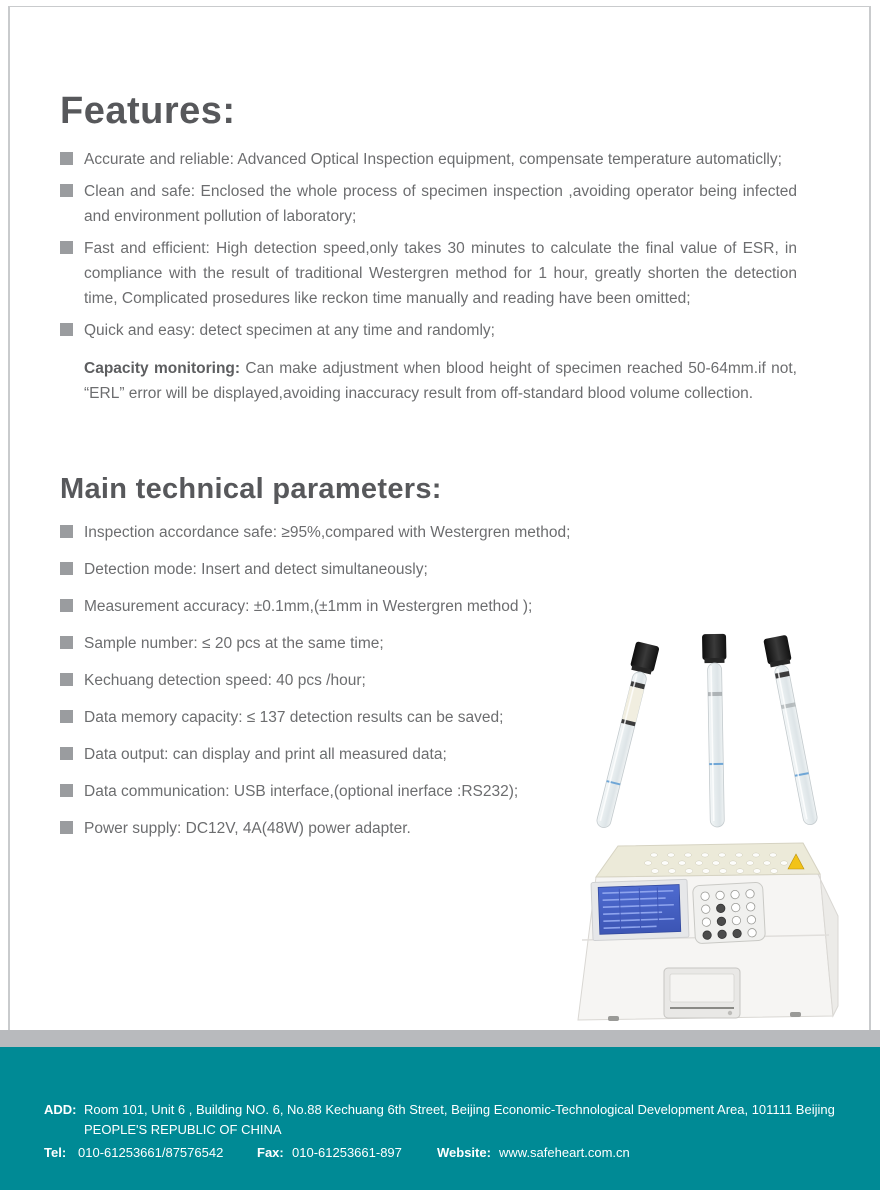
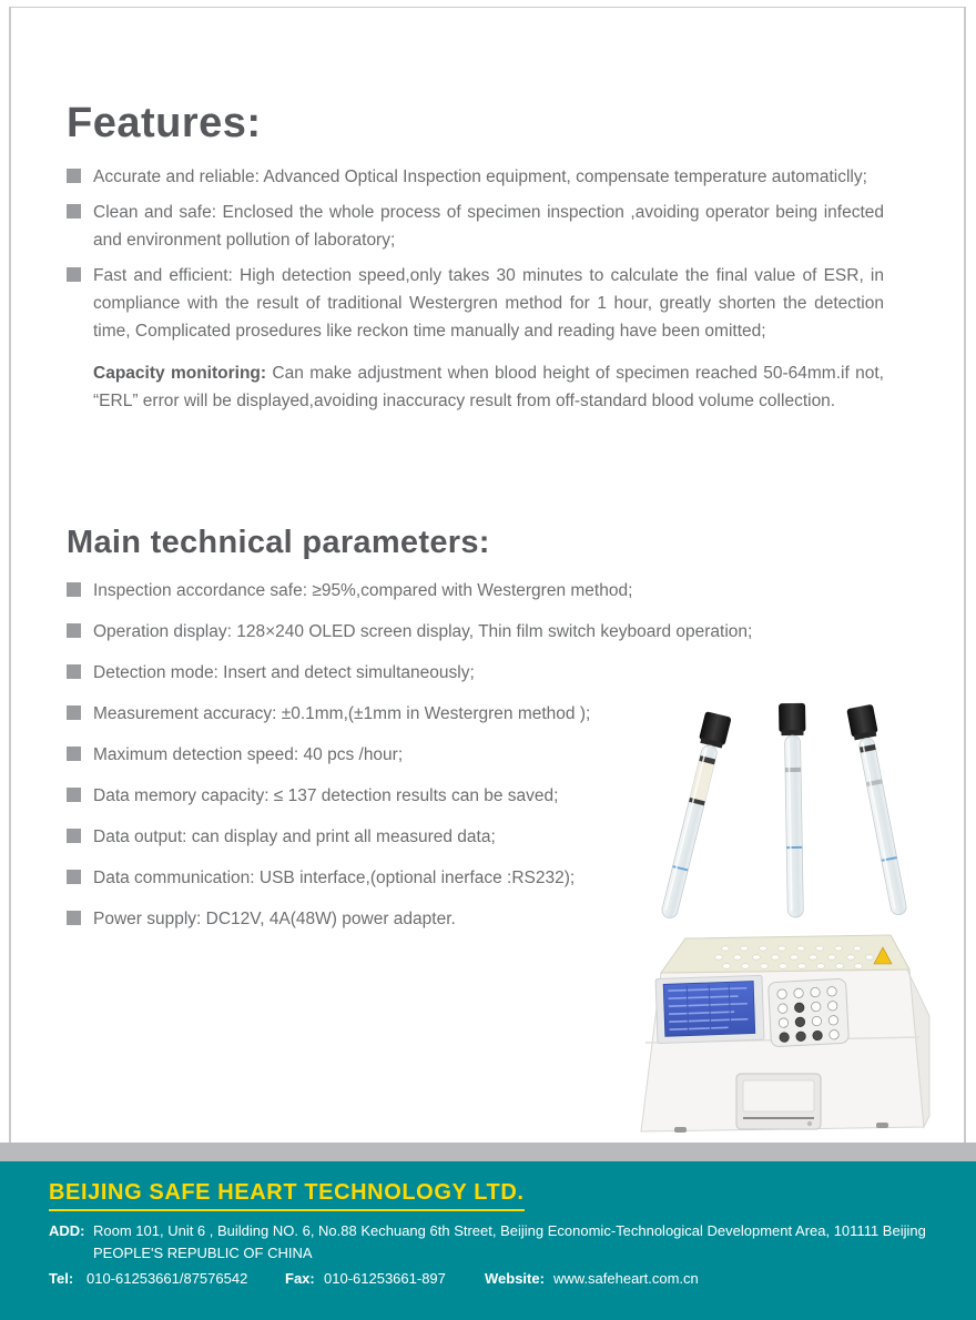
  Features:
  Accurate and reliable: Advanced Optical Inspection equipment, compensate temperature automaticlly;
  Clean and safe: Enclosed the whole process of specimen inspection ,avoiding operator being infected and environment pollution of laboratory;
  Fast and efficient: High detection speed,only takes 30 minutes to calculate the final value of ESR, in compliance with the result of traditional Westergren method for 1 hour, greatly shorten the detection time, Complicated prosedures like reckon time manually and reading have been omitted;
- Quick and easy: detect specimen at any time and randomly;
  Capacity monitoring: Can make adjustment when blood height of specimen reached 50-64mm.if not, “ERL” error will be displayed,avoiding inaccuracy result from off-standard blood volume collection.
  Main technical parameters:
  Inspection accordance safe: ≥95%,compared with Westergren method;
+ Operation display: 128×240 OLED screen display, Thin film switch keyboard operation;
  Detection mode: Insert and detect simultaneously;
  Measurement accuracy: ±0.1mm,(±1mm in Westergren method );
- Sample number: ≤ 20 pcs at the same time;
- Kechuang detection speed: 40 pcs /hour;
+ Maximum detection speed: 40 pcs /hour;
  Data memory capacity: ≤ 137 detection results can be saved;
  Data output: can display and print all measured data;
  Data communication: USB interface,(optional inerface :RS232);
  Power supply: DC12V, 4A(48W) power adapter.
+ BEIJING SAFE HEART TECHNOLOGY LTD.
  ADD:
  Room 101, Unit 6 , Building NO. 6, No.88 Kechuang 6th Street, Beijing Economic-Technological Development Area, 101111 Beijing
  PEOPLE'S REPUBLIC OF CHINA
  Tel:
  010-61253661/87576542
  Fax:
  010-61253661-897
  Website:
  www.safeheart.com.cn
